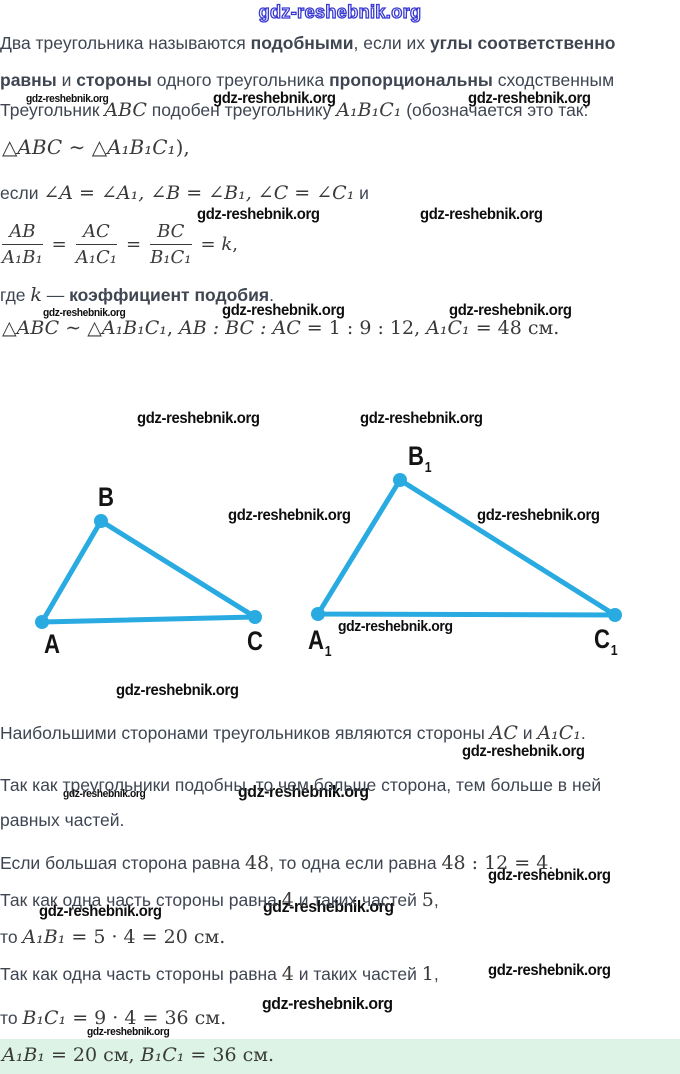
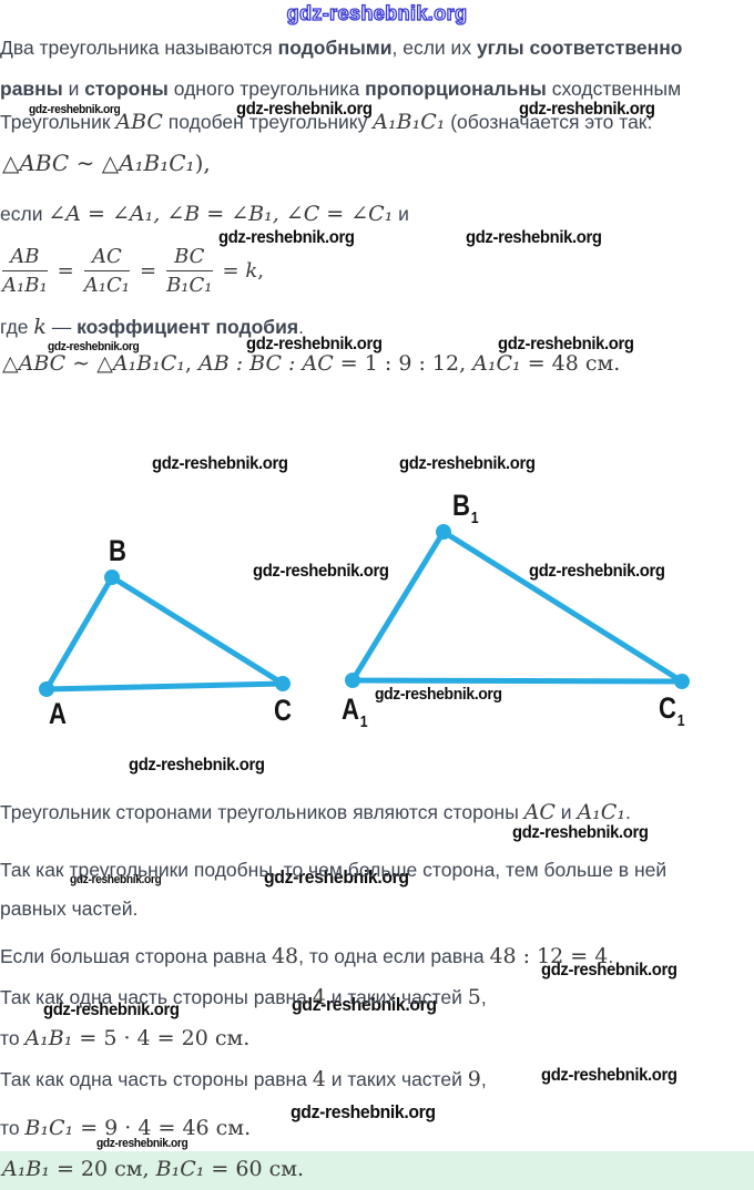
  gdz-reshebnik.org
  gdz-reshebnik.org
  gdz-reshebnik.org
  gdz-reshebnik.org
  gdz-reshebnik.org
  gdz-reshebnik.org
  gdz-reshebnik.org
  gdz-reshebnik.org
  gdz-reshebnik.org
  gdz-reshebnik.org
  gdz-reshebnik.org
  gdz-reshebnik.org
  gdz-reshebnik.org
  gdz-reshebnik.org
  gdz-reshebnik.org
  gdz-reshebnik.org
  gdz-reshebnik.org
  gdz-reshebnik.org
  gdz-reshebnik.org
  gdz-reshebnik.org
  gdz-reshebnik.org
  gdz-reshebnik.org
  gdz-reshebnik.org
  gdz-reshebnik.org
  Два треугольника называются подобными, если их углы соответственно
  равны и стороны одного треугольника пропорциональны сходственным
  Треугольник ABC подобен треугольнику A₁B₁C₁ (обозначается это так:
  △ABC ∼ △A₁B₁C₁),
  если ∠A = ∠A₁, ∠B = ∠B₁, ∠C = ∠C₁ и
  AB
  A₁B₁
  =
  AC
  A₁C₁
  =
  BC
  B₁C₁
  = k,
  где k — коэффициент подобия.
  △ABC ∼ △A₁B₁C₁, AB : BC : AC = 1 : 9 : 12, A₁C₁ = 48 см.
  B
  A
  C
  B1
  A1
  C1
- Наибольшими сторонами треугольников являются стороны AC и A₁C₁.
+ Треугольник сторонами треугольников являются стороны AC и A₁C₁.
  Так как треугольники подобны, то чем больше сторона, тем больше в ней
  равных частей.
  Если большая сторона равна 48, то одна если равна 48 : 12 = 4.
  Так как одна часть стороны равна 4 и таких частей 5,
  то A₁B₁ = 5 · 4 = 20 см.
- Так как одна часть стороны равна 4 и таких частей 1,
+ Так как одна часть стороны равна 4 и таких частей 9,
- то B₁C₁ = 9 · 4 = 36 см.
+ то B₁C₁ = 9 · 4 = 46 см.
- A₁B₁ = 20 см, B₁C₁ = 36 см.
+ A₁B₁ = 20 см, B₁C₁ = 60 см.
